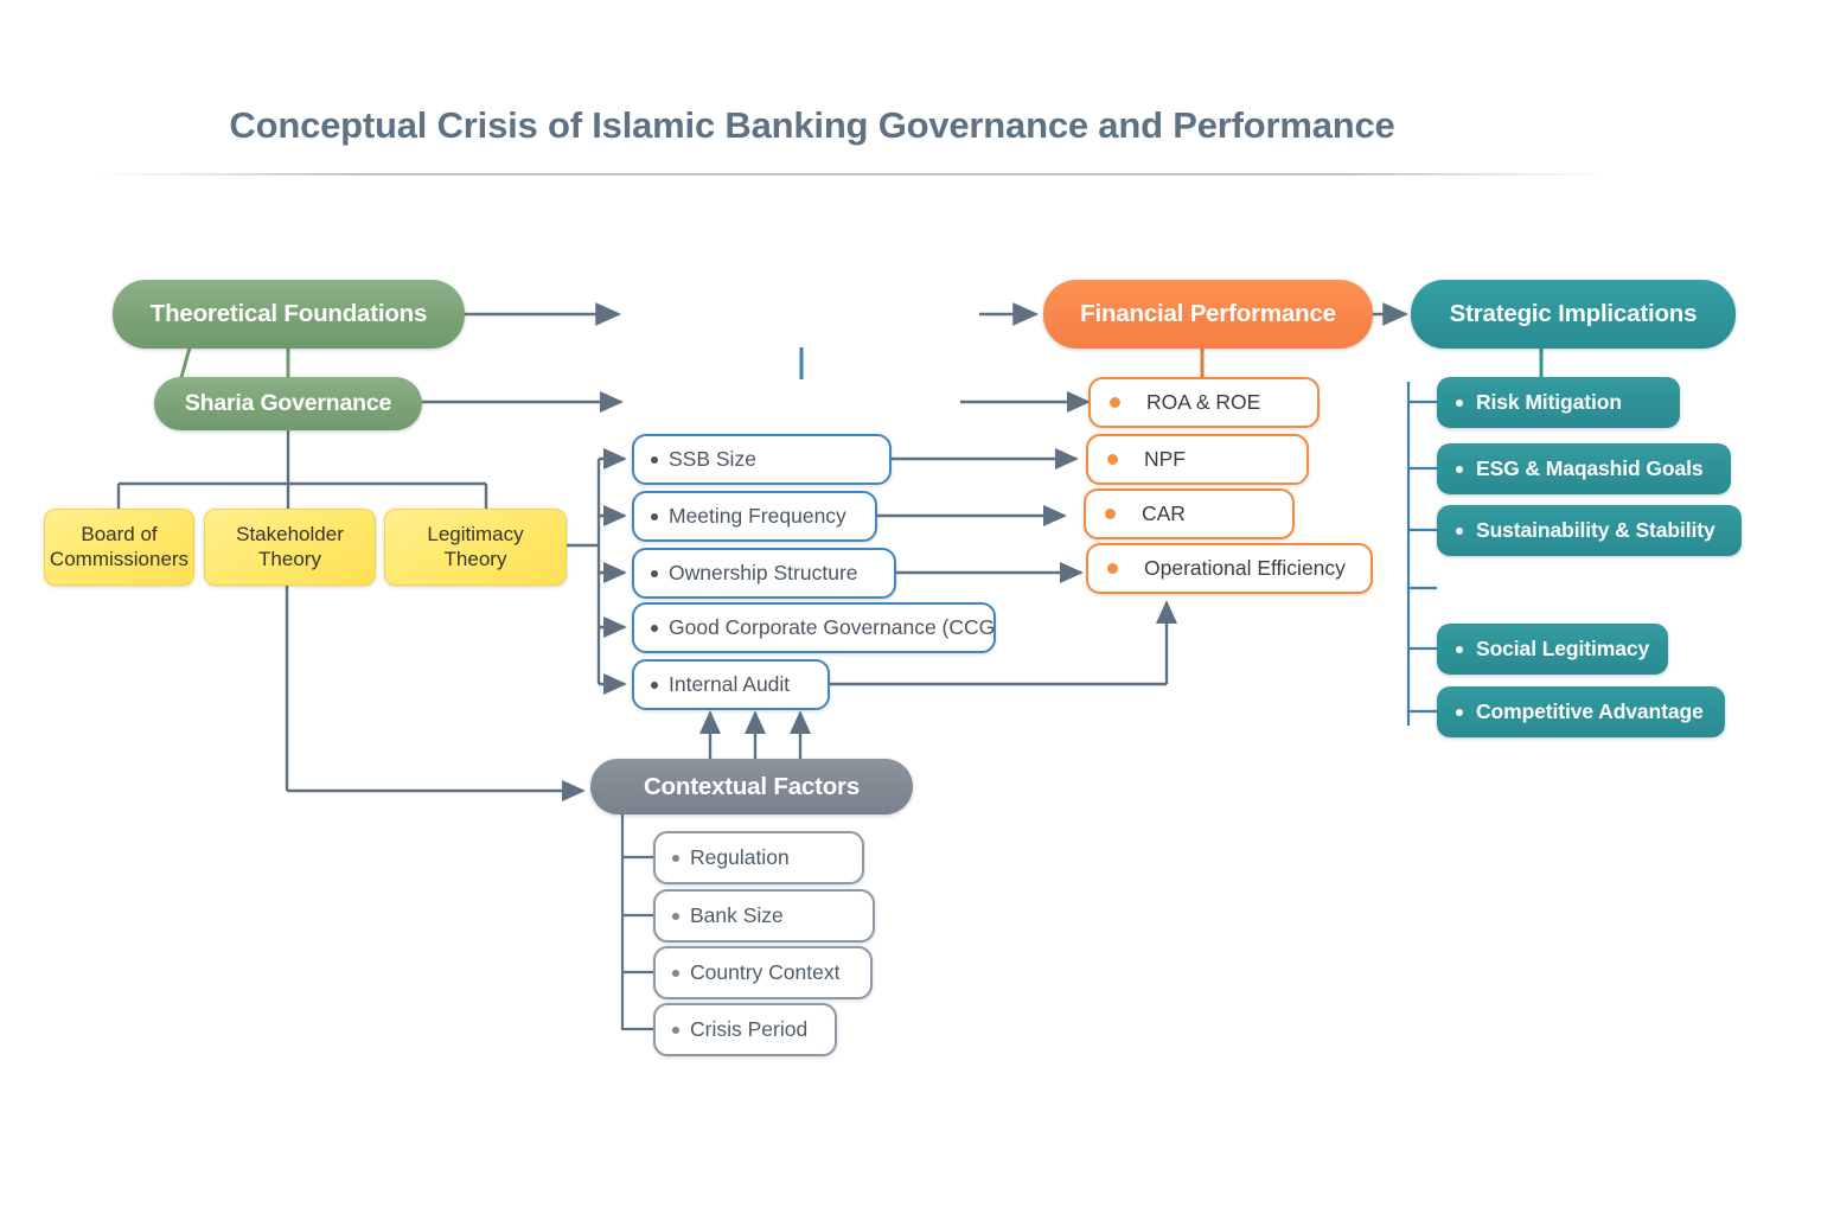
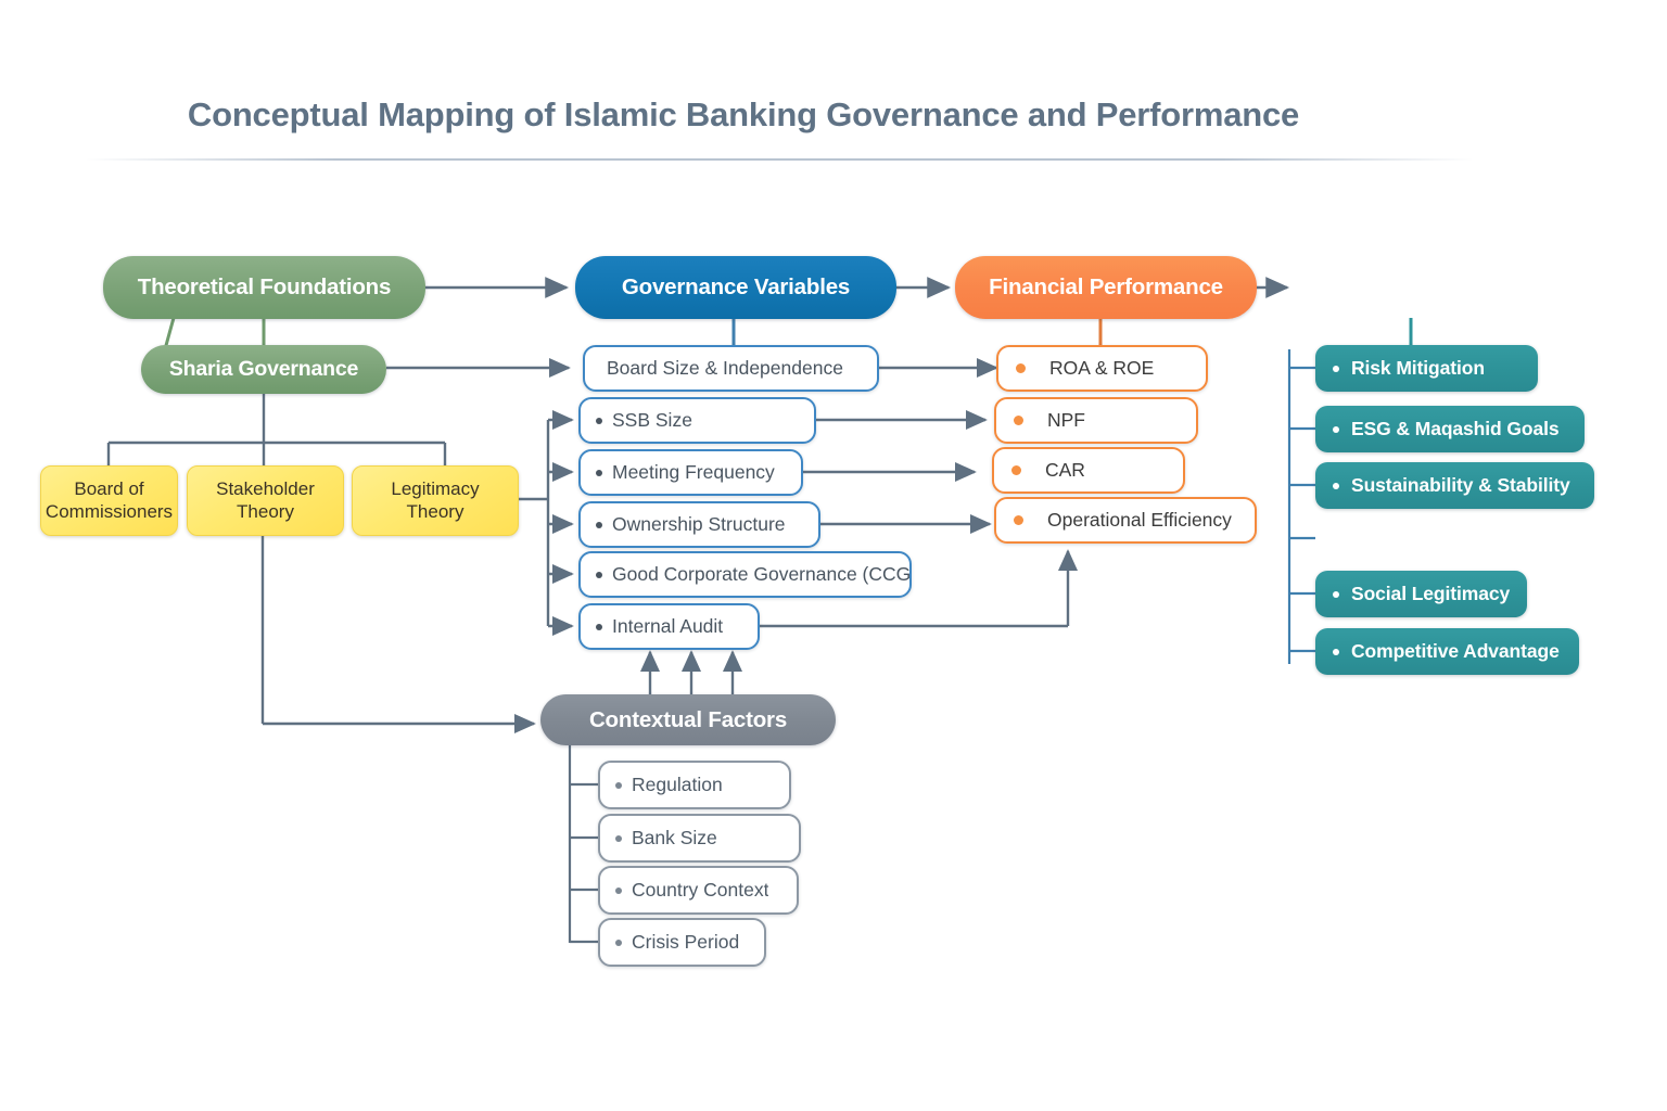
- Conceptual Crisis of Islamic Banking Governance and Performance
+ Conceptual Mapping of Islamic Banking Governance and Performance
  Theoretical Foundations
  Sharia Governance
  Board of
  Commissioners
  Stakeholder
  Theory
  Legitimacy
  Theory
+ Governance Variables
+ Board Size & Independence
  SSB Size
  Meeting Frequency
  Ownership Structure
  Good Corporate Governance (CCG
  Internal Audit
  Financial Performance
  ROA & ROE
  NPF
  CAR
  Operational Efficiency
- Strategic Implications
  Risk Mitigation
  ESG & Maqashid Goals
  Sustainability & Stability
  Social Legitimacy
  Competitive Advantage
  Contextual Factors
  Regulation
  Bank Size
  Country Context
  Crisis Period
